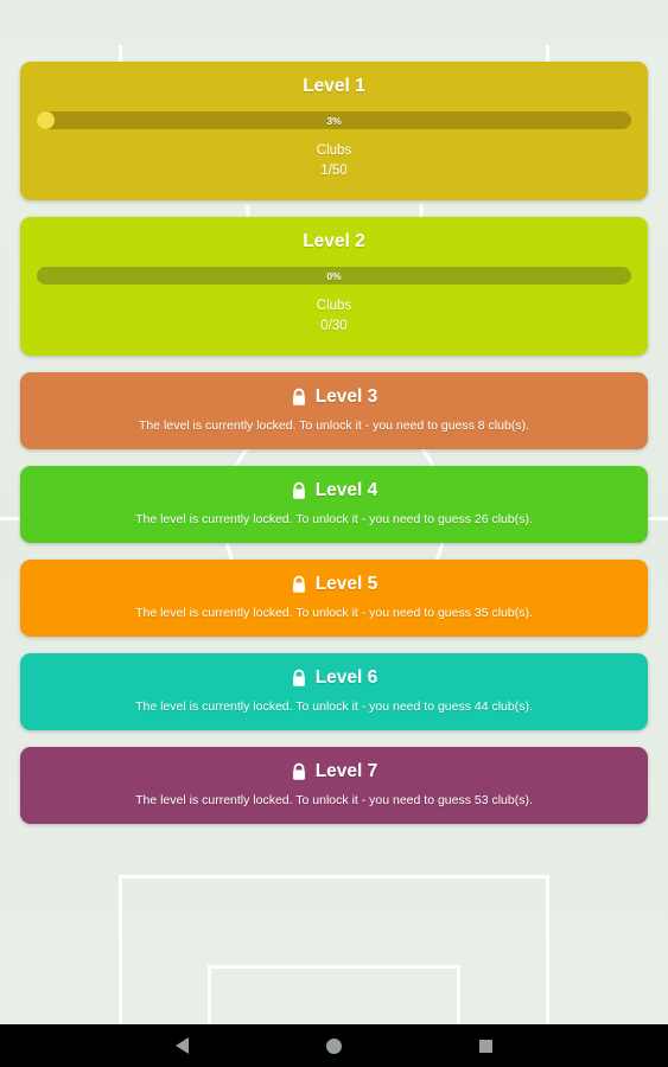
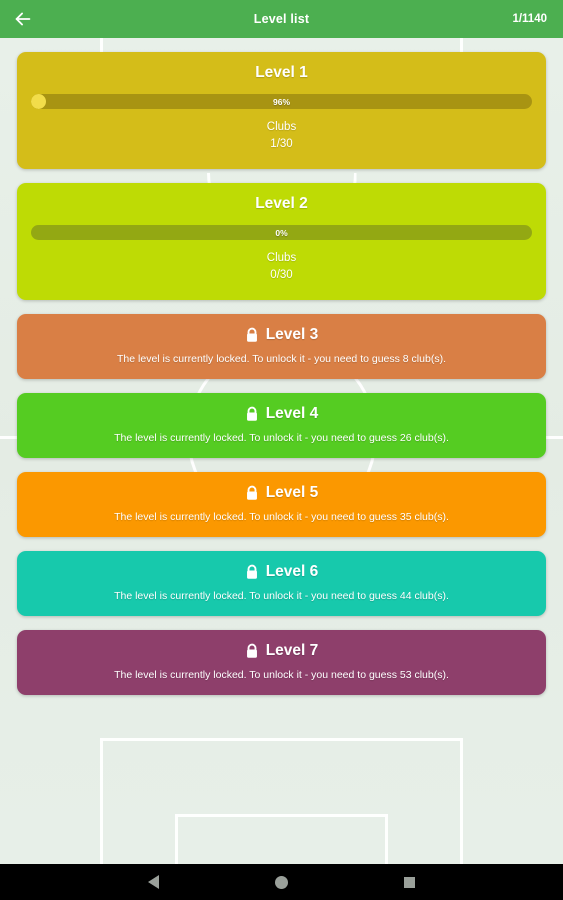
+ Level list
+ 1/1140
  Level 1
- 3%
+ 96%
  Clubs
- 1/50
+ 1/30
  Level 2
  0%
  Clubs
  0/30
  Level 3
  The level is currently locked. To unlock it - you need to guess 8 club(s).
  Level 4
  The level is currently locked. To unlock it - you need to guess 26 club(s).
  Level 5
  The level is currently locked. To unlock it - you need to guess 35 club(s).
  Level 6
  The level is currently locked. To unlock it - you need to guess 44 club(s).
  Level 7
  The level is currently locked. To unlock it - you need to guess 53 club(s).
